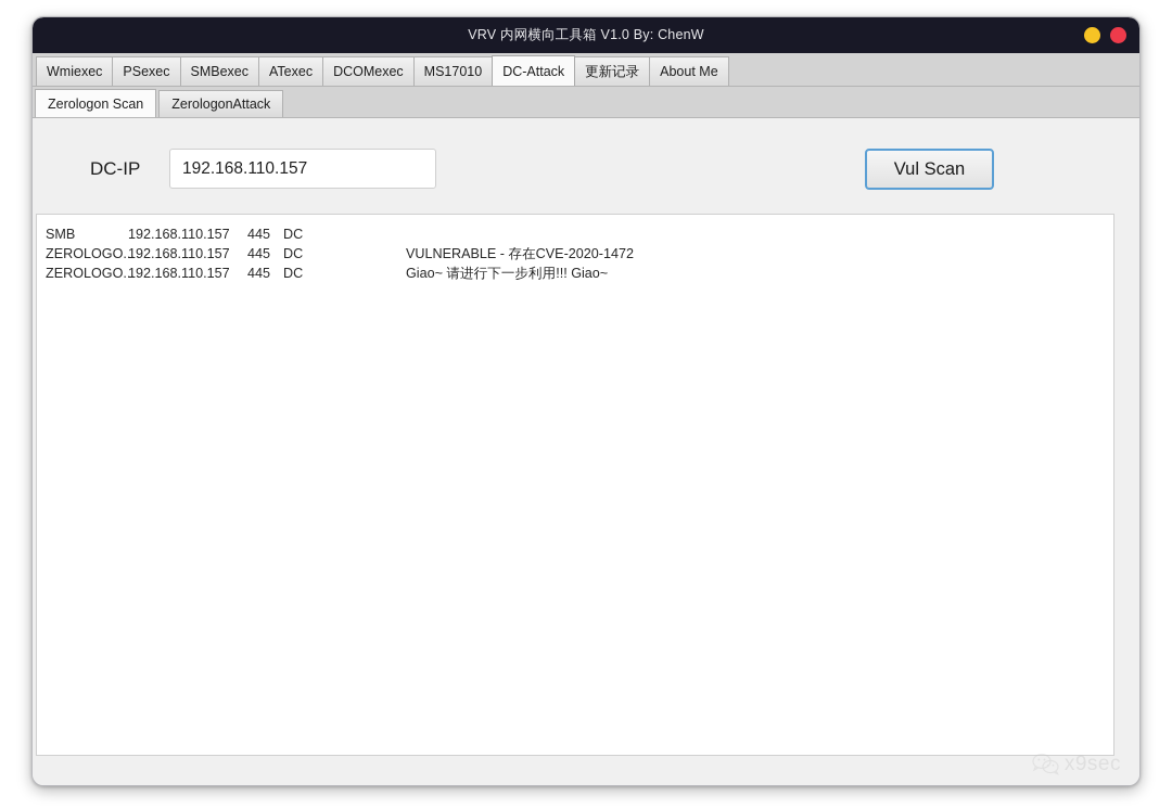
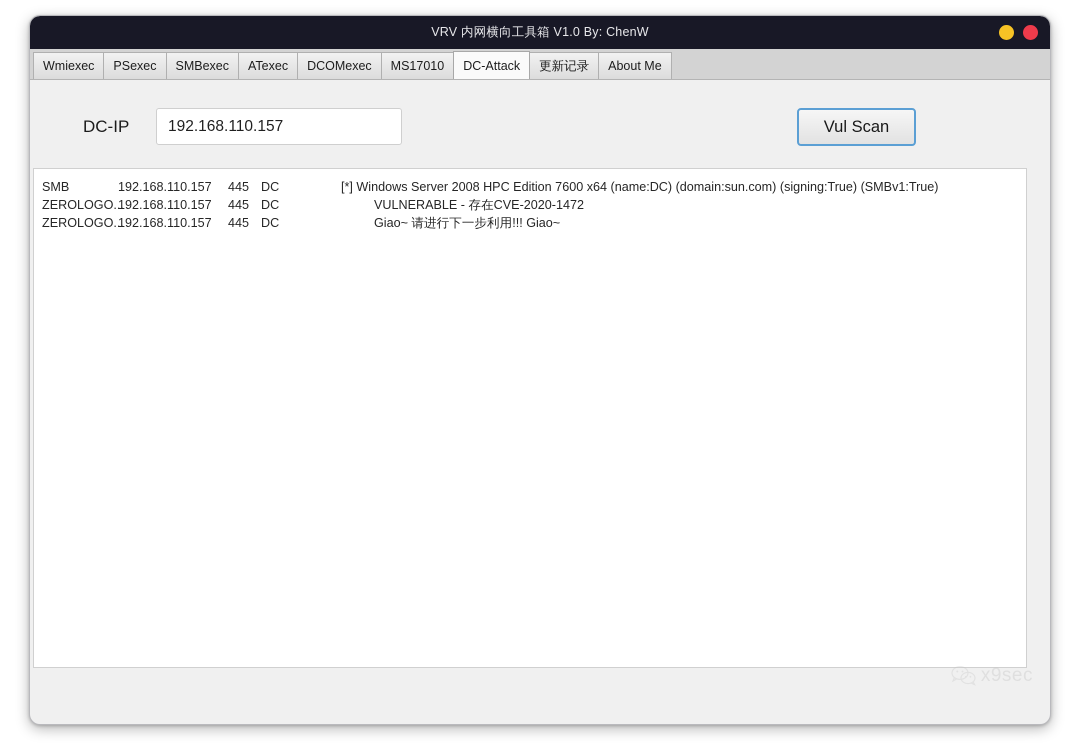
  VRV 内网横向工具箱 V1.0 By: ChenW
  Wmiexec
  PSexec
  SMBexec
  ATexec
  DCOMexec
  MS17010
  DC-Attack
  更新记录
  About Me
- Zerologon Scan
- ZerologonAttack
  DC-IP
  192.168.110.157
  Vul Scan
  SMB
  192.168.110.157
  445
  DC
+ [*] Windows Server 2008 HPC Edition 7600 x64 (name:DC) (domain:sun.com) (signing:True) (SMBv1:True)
  ZEROLOGO.
  192.168.110.157
  445
  DC
  VULNERABLE - 存在CVE-2020-1472
  ZEROLOGO.
  192.168.110.157
  445
  DC
  Giao~ 请进行下一步利用!!! Giao~
  x9sec
